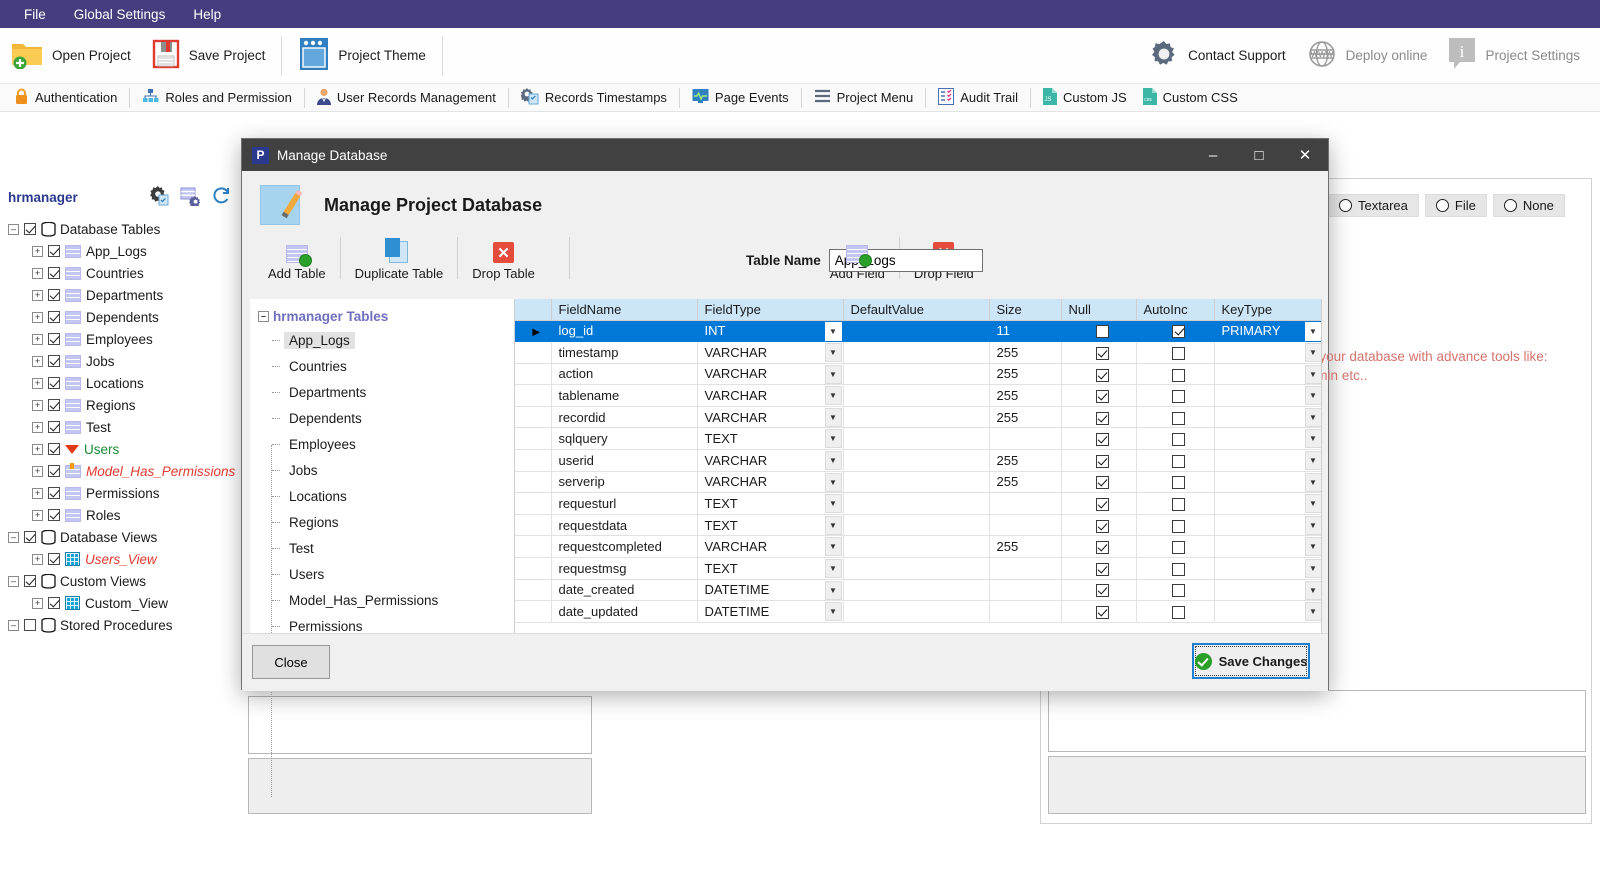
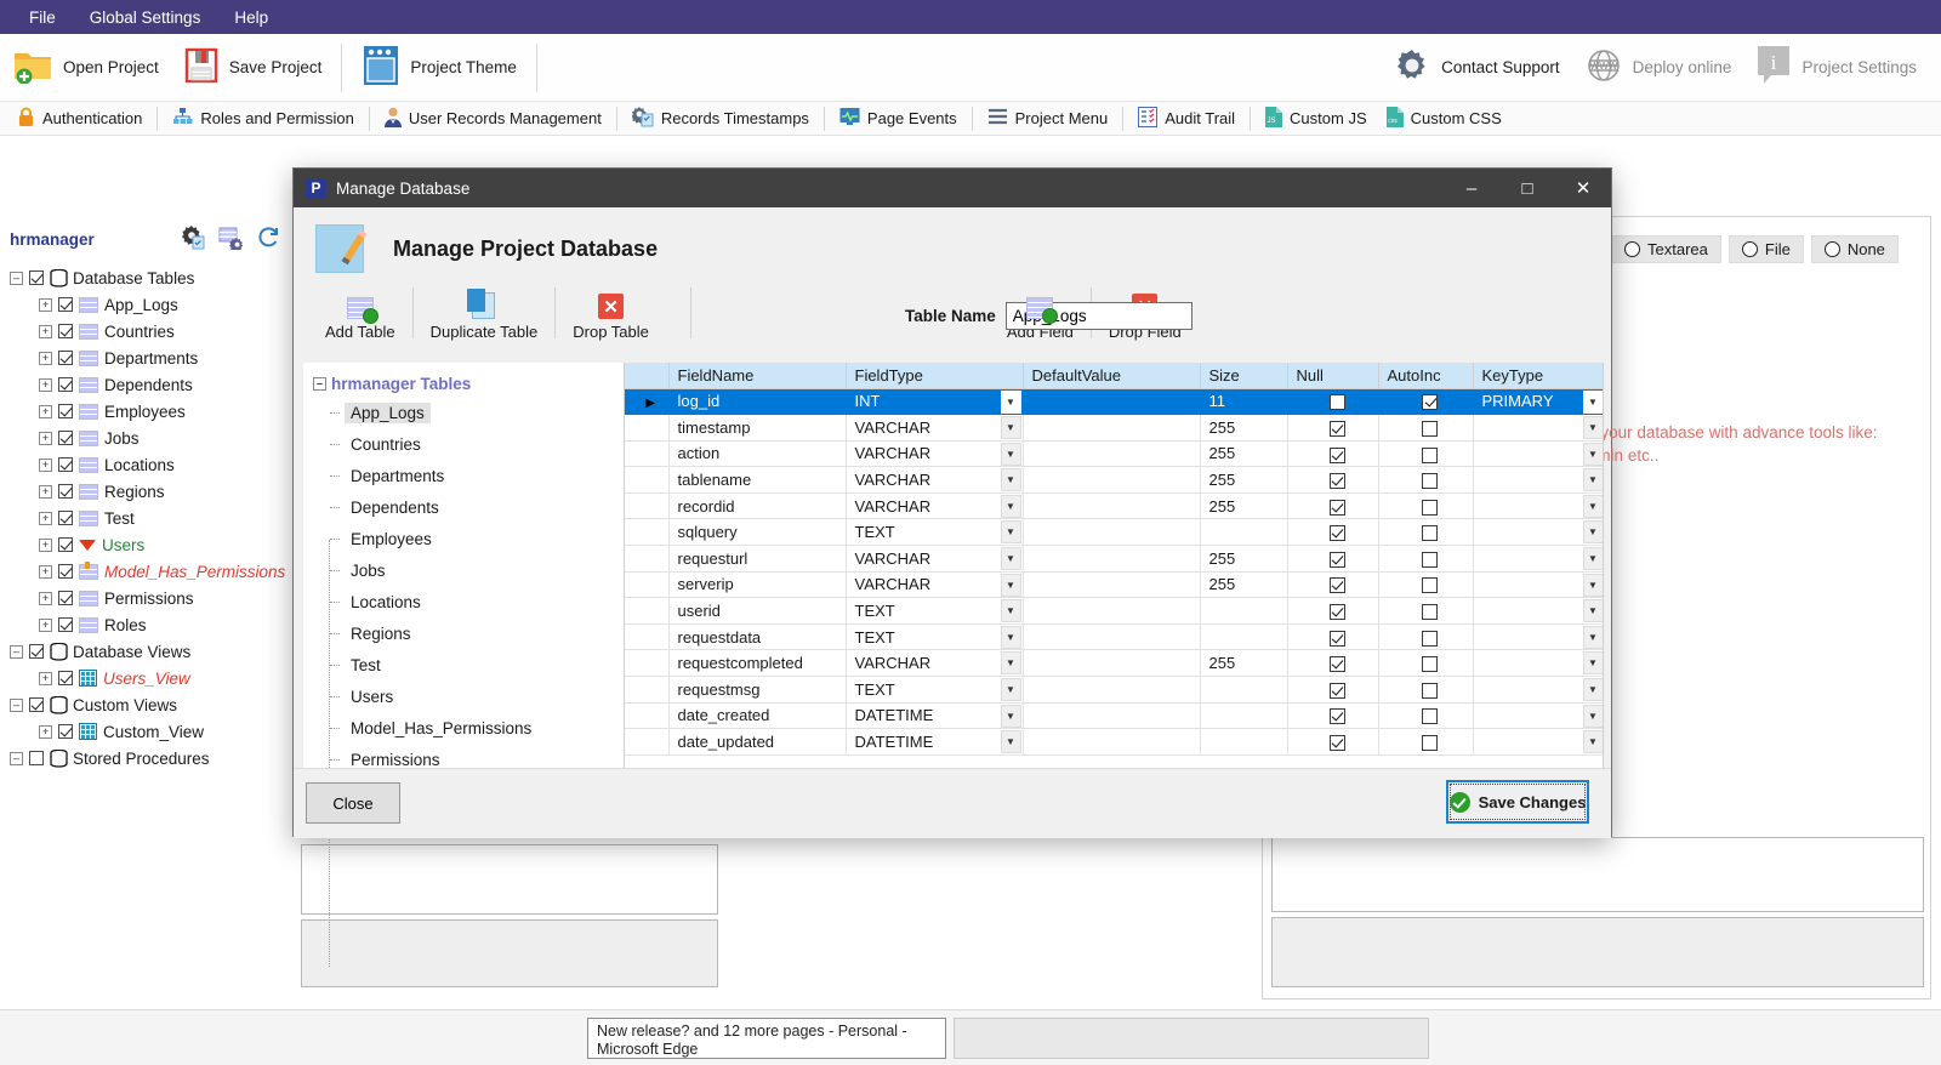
  File
  Global Settings
  Help
  Open Project
  Save Project
  Project Theme
  Contact Support
  WWW
  Deploy online
  i
  Project Settings
  Authentication
  Roles and Permission
  User Records Management
  Records Timestamps
  Page Events
  Project Menu
  Audit Trail
  Custom JS
  Custom CSS
  Textarea
  File
  None
  hrmanager
  –
  Database Tables
  +
  App_Logs
  +
  Countries
  +
  Departments
  +
  Dependents
  +
  Employees
  +
  Jobs
  +
  Locations
  +
  Regions
  +
  Test
  +
  Users
  +
  Model_Has_Permissions
  +
  Permissions
  +
  Roles
  –
  Database Views
  +
  Users_View
  –
  Custom Views
  +
  Custom_View
  –
  Stored Procedures
  P
  Manage Database
  –
  □
  ✕
  Manage Project Database
  Add Table
  Duplicate Table
  ✕
  Drop Table
  Table Name
  Add Field
  Drop Field
  –
  hrmanager Tables
  App_Logs
  Countries
  Departments
  Dependents
  Employees
  Jobs
  Locations
  Regions
  Test
  Users
  Model_Has_Permissions
  Permissions
  	FieldName	FieldType	DefaultValue	Size	Null	AutoInc	KeyType
  ▶	log_id	INT ▼		11			PRIMARY ▼
  	timestamp	VARCHAR ▼		255			▼
  	action	VARCHAR ▼		255			▼
  	tablename	VARCHAR ▼		255			▼
  	recordid	VARCHAR ▼		255			▼
  	sqlquery	TEXT ▼					▼
- 	userid	VARCHAR ▼		255			▼
+ 	requesturl	VARCHAR ▼		255			▼
  	serverip	VARCHAR ▼		255			▼
- 	requesturl	TEXT ▼					▼
+ 	userid	TEXT ▼					▼
  	requestdata	TEXT ▼					▼
  	requestcompleted	VARCHAR ▼		255			▼
  	requestmsg	TEXT ▼					▼
  	date_created	DATETIME ▼					▼
  	date_updated	DATETIME ▼					▼
  Close
  Save Changes
+ New release? and 12 more pages - Personal - Microsoft Edge
